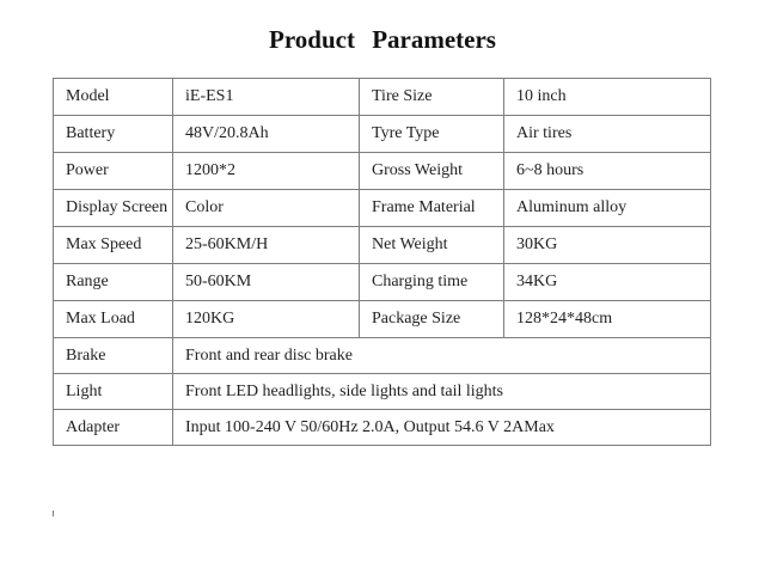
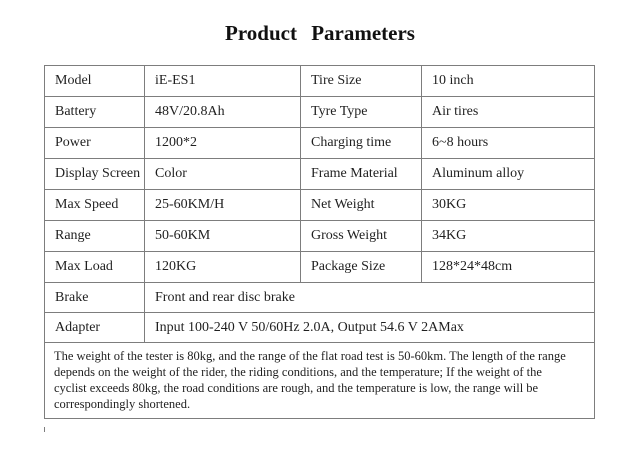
  Product Parameters
  Model	iE-ES1	Tire Size	10 inch
  Battery	48V/20.8Ah	Tyre Type	Air tires
- Power	1200*2	Gross Weight	6~8 hours
+ Power	1200*2	Charging time	6~8 hours
  Display Screen	Color	Frame Material	Aluminum alloy
  Max Speed	25-60KM/H	Net Weight	30KG
- Range	50-60KM	Charging time	34KG
+ Range	50-60KM	Gross Weight	34KG
  Max Load	120KG	Package Size	128*24*48cm
  Brake	Front and rear disc brake
- Light	Front LED headlights, side lights and tail lights
  Adapter	Input 100-240 V 50/60Hz 2.0A, Output 54.6 V 2AMax
+ The weight of the tester is 80kg, and the range of the flat road test is 50-60km. The length of the range depends on the weight of the rider, the riding conditions, and the temperature; If the weight of the cyclist exceeds 80kg, the road conditions are rough, and the temperature is low, the range will be correspondingly shortened.
